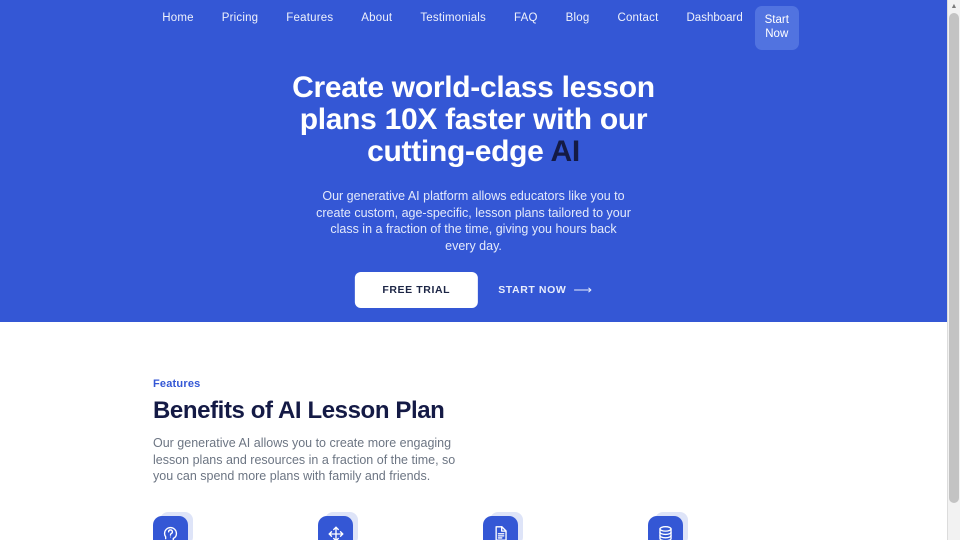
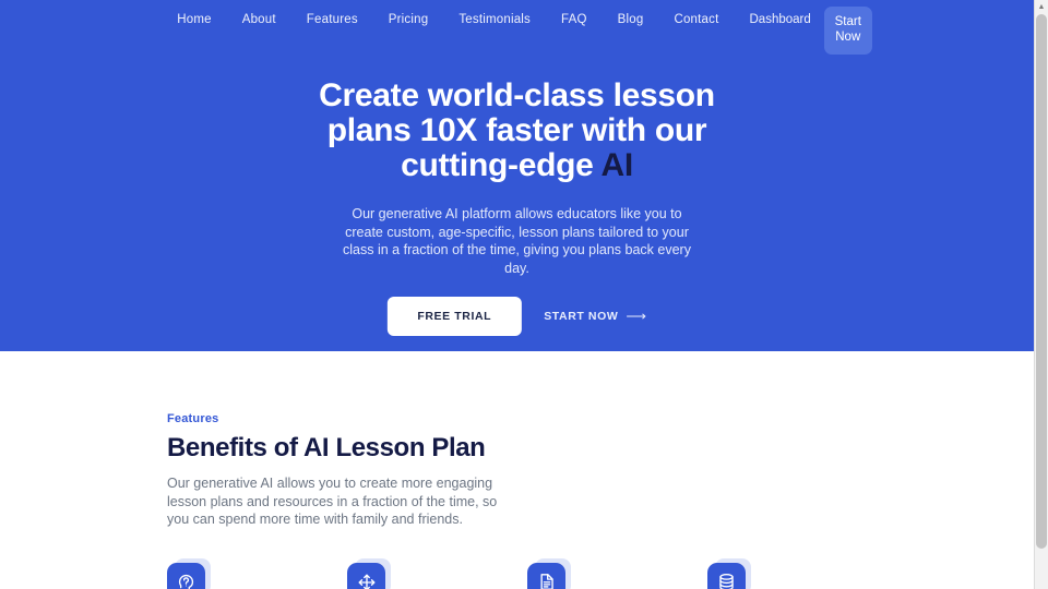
  Home
- Pricing
+ About
  Features
- About
+ Pricing
  Testimonials
  FAQ
  Blog
  Contact
  Dashboard
  Start Now
  Create world-class lesson plans 10X faster with our cutting-edge AI
- Our generative AI platform allows educators like you to create custom, age-specific, lesson plans tailored to your class in a fraction of the time, giving you hours back every day.
+ Our generative AI platform allows educators like you to create custom, age-specific, lesson plans tailored to your class in a fraction of the time, giving you plans back every day.
  FREE TRIAL
  START NOW
  ⟶
  Features
  Benefits of AI Lesson Plan
- Our generative AI allows you to create more engaging lesson plans and resources in a fraction of the time, so you can spend more plans with family and friends.
+ Our generative AI allows you to create more engaging lesson plans and resources in a fraction of the time, so you can spend more time with family and friends.
